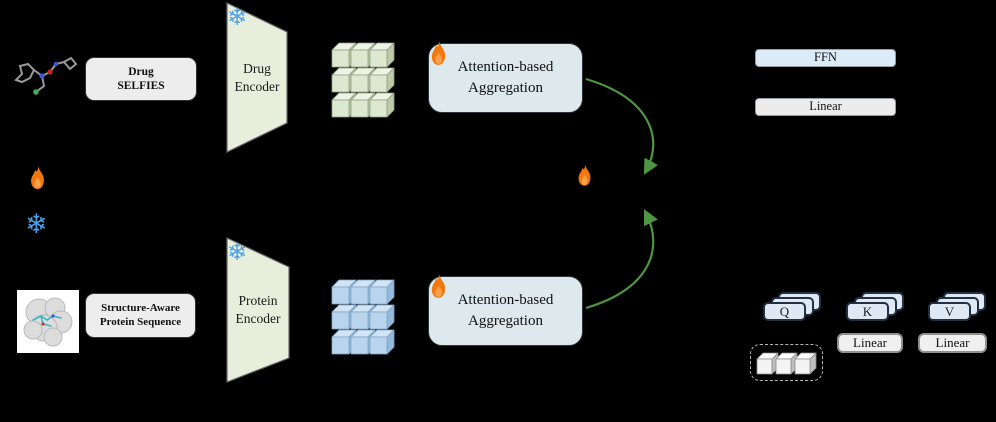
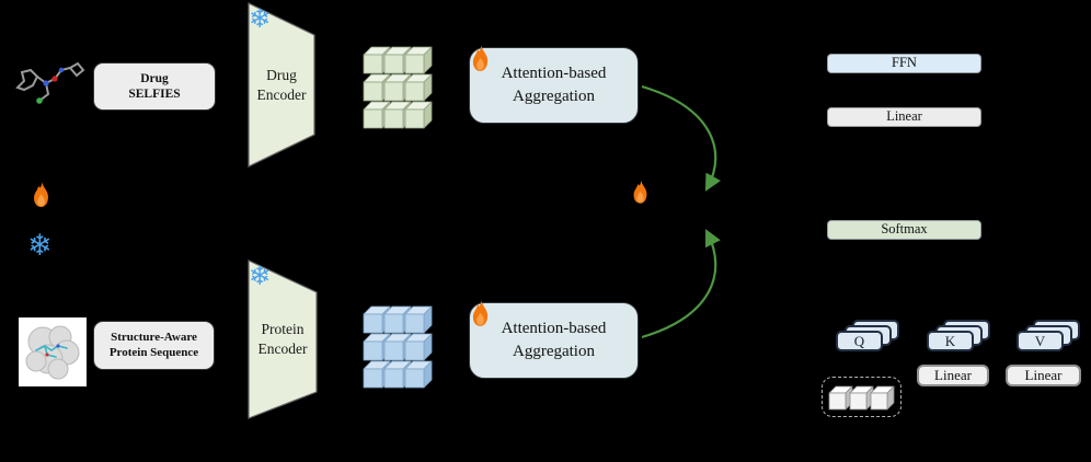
  Drug
  SELFIES
  Drug
  Encoder
  ❄
  ❄
  Structure-Aware
  Protein Sequence
  Protein
  Encoder
  ❄
  Attention-based
  Aggregation
  Attention-based
  Aggregation
  FFN
  Linear
+ Softmax
  Q
  K
  V
  Linear
  Linear
